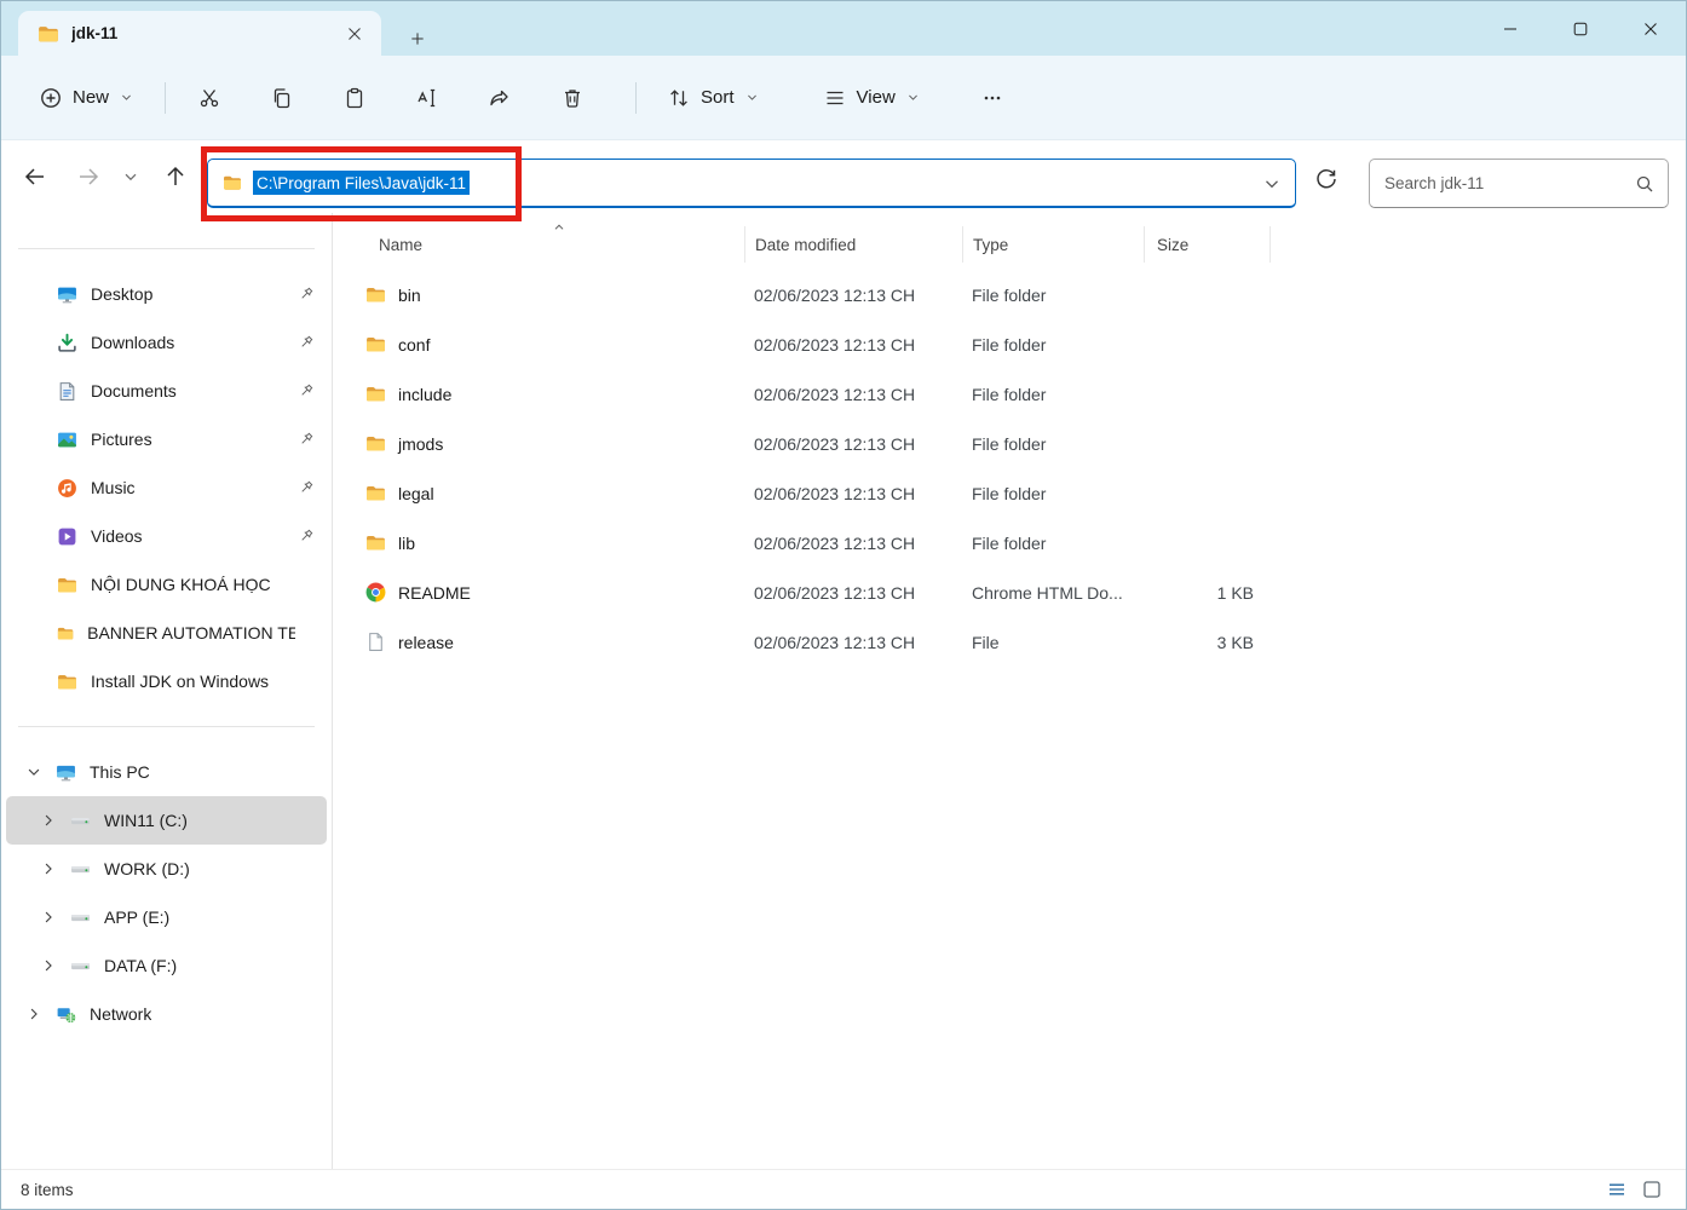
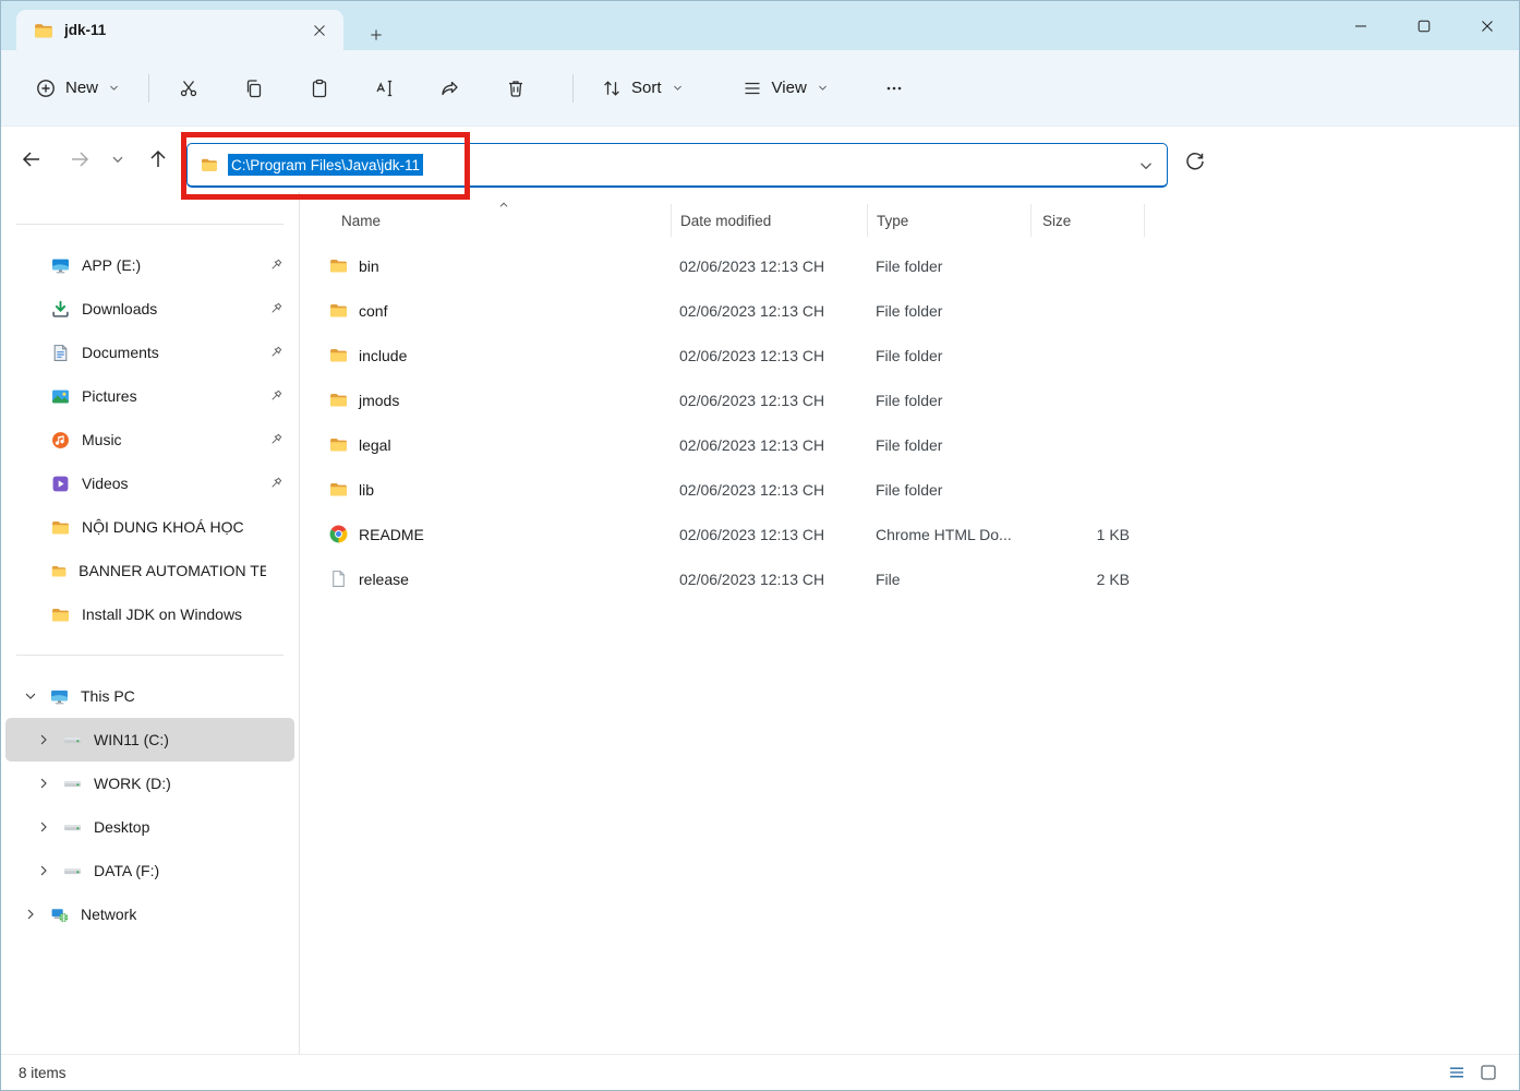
  jdk-11
  New
  Sort
  View
  C:\Program Files\Java\jdk-11
- Search jdk-11
- Desktop
+ APP (E:)
  Downloads
  Documents
  Pictures
  Music
  Videos
  NỘI DUNG KHOÁ HỌC
  BANNER AUTOMATION TE
  Install JDK on Windows
  This PC
  WIN11 (C:)
  WORK (D:)
- APP (E:)
+ Desktop
  DATA (F:)
  Network
  Name
  Date modified
  Type
  Size
  bin
  02/06/2023 12:13 CH
  File folder
  conf
  02/06/2023 12:13 CH
  File folder
  include
  02/06/2023 12:13 CH
  File folder
  jmods
  02/06/2023 12:13 CH
  File folder
  legal
  02/06/2023 12:13 CH
  File folder
  lib
  02/06/2023 12:13 CH
  File folder
  README
  02/06/2023 12:13 CH
  Chrome HTML Do...
  1 KB
  release
  02/06/2023 12:13 CH
  File
- 3 KB
+ 2 KB
  8 items
